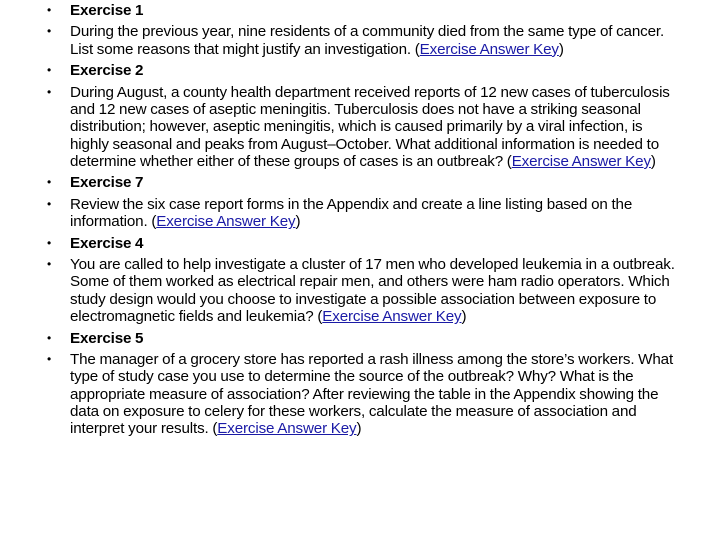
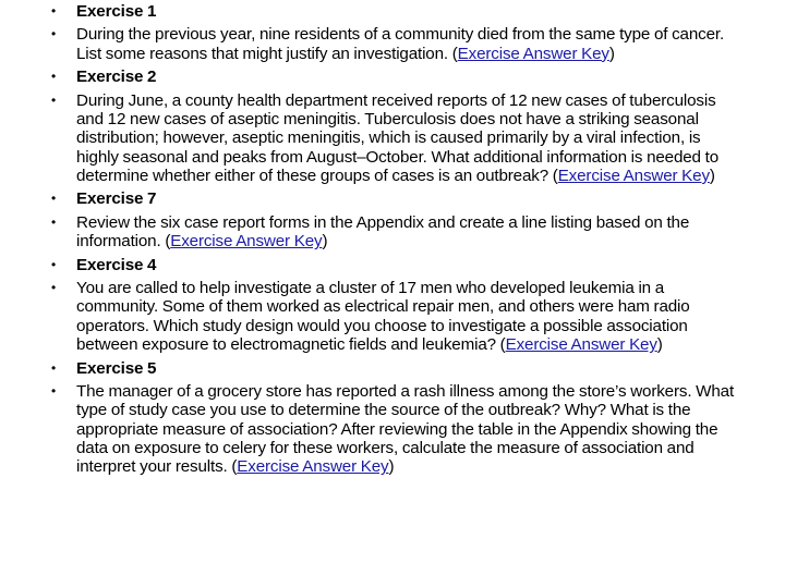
  •
  Exercise 1
  •
  During the previous year, nine residents of a community died from the same type of cancer. List some reasons that might justify an investigation. (Exercise Answer Key)
  •
  Exercise 2
  •
- During August, a county health department received reports of 12 new cases of tuberculosis and 12 new cases of aseptic meningitis. Tuberculosis does not have a striking seasonal distribution; however, aseptic meningitis, which is caused primarily by a viral infection, is highly seasonal and peaks from August–October. What additional information is needed to determine whether either of these groups of cases is an outbreak? (Exercise Answer Key)
+ During June, a county health department received reports of 12 new cases of tuberculosis and 12 new cases of aseptic meningitis. Tuberculosis does not have a striking seasonal distribution; however, aseptic meningitis, which is caused primarily by a viral infection, is highly seasonal and peaks from August–October. What additional information is needed to determine whether either of these groups of cases is an outbreak? (Exercise Answer Key)
  •
  Exercise 7
  •
  Review the six case report forms in the Appendix and create a line listing based on the information. (Exercise Answer Key)
  •
  Exercise 4
  •
- You are called to help investigate a cluster of 17 men who developed leukemia in a outbreak. Some of them worked as electrical repair men, and others were ham radio operators. Which study design would you choose to investigate a possible association between exposure to electromagnetic fields and leukemia? (Exercise Answer Key)
+ You are called to help investigate a cluster of 17 men who developed leukemia in a community. Some of them worked as electrical repair men, and others were ham radio operators. Which study design would you choose to investigate a possible association between exposure to electromagnetic fields and leukemia? (Exercise Answer Key)
  •
  Exercise 5
  •
  The manager of a grocery store has reported a rash illness among the store’s workers. What type of study case you use to determine the source of the outbreak? Why? What is the appropriate measure of association? After reviewing the table in the Appendix showing the data on exposure to celery for these workers, calculate the measure of association and interpret your results. (Exercise Answer Key)
